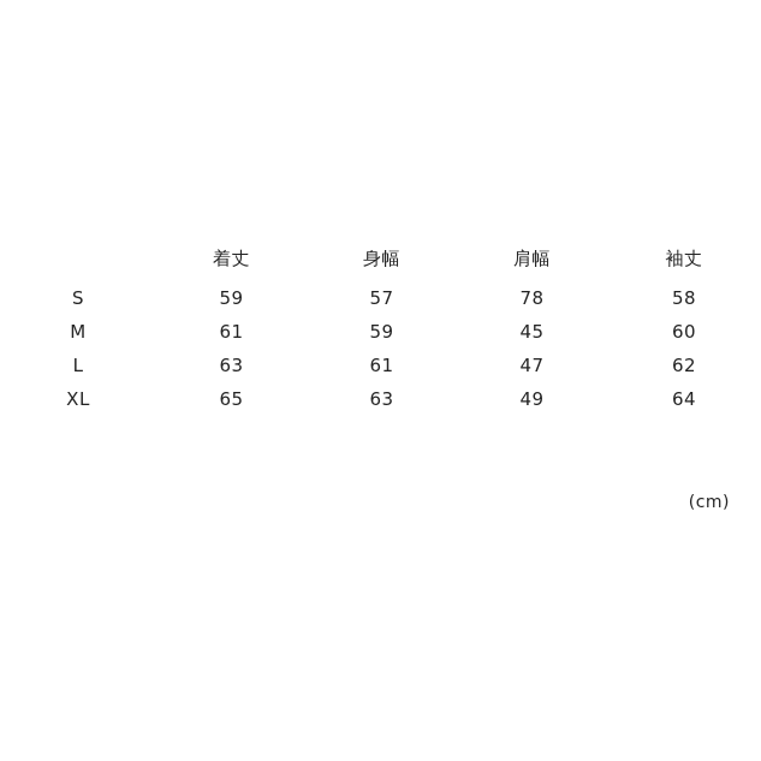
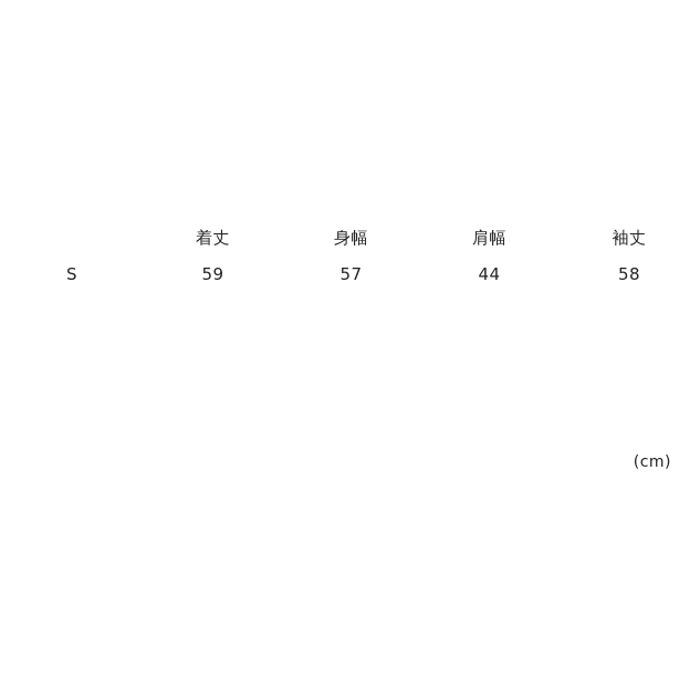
  	着丈	身幅	肩幅	袖丈
- S	59	57	78	58
+ S	59	57	44	58
- M	61	59	45	60
- L	63	61	47	62
- XL	65	63	49	64
  (cm)
